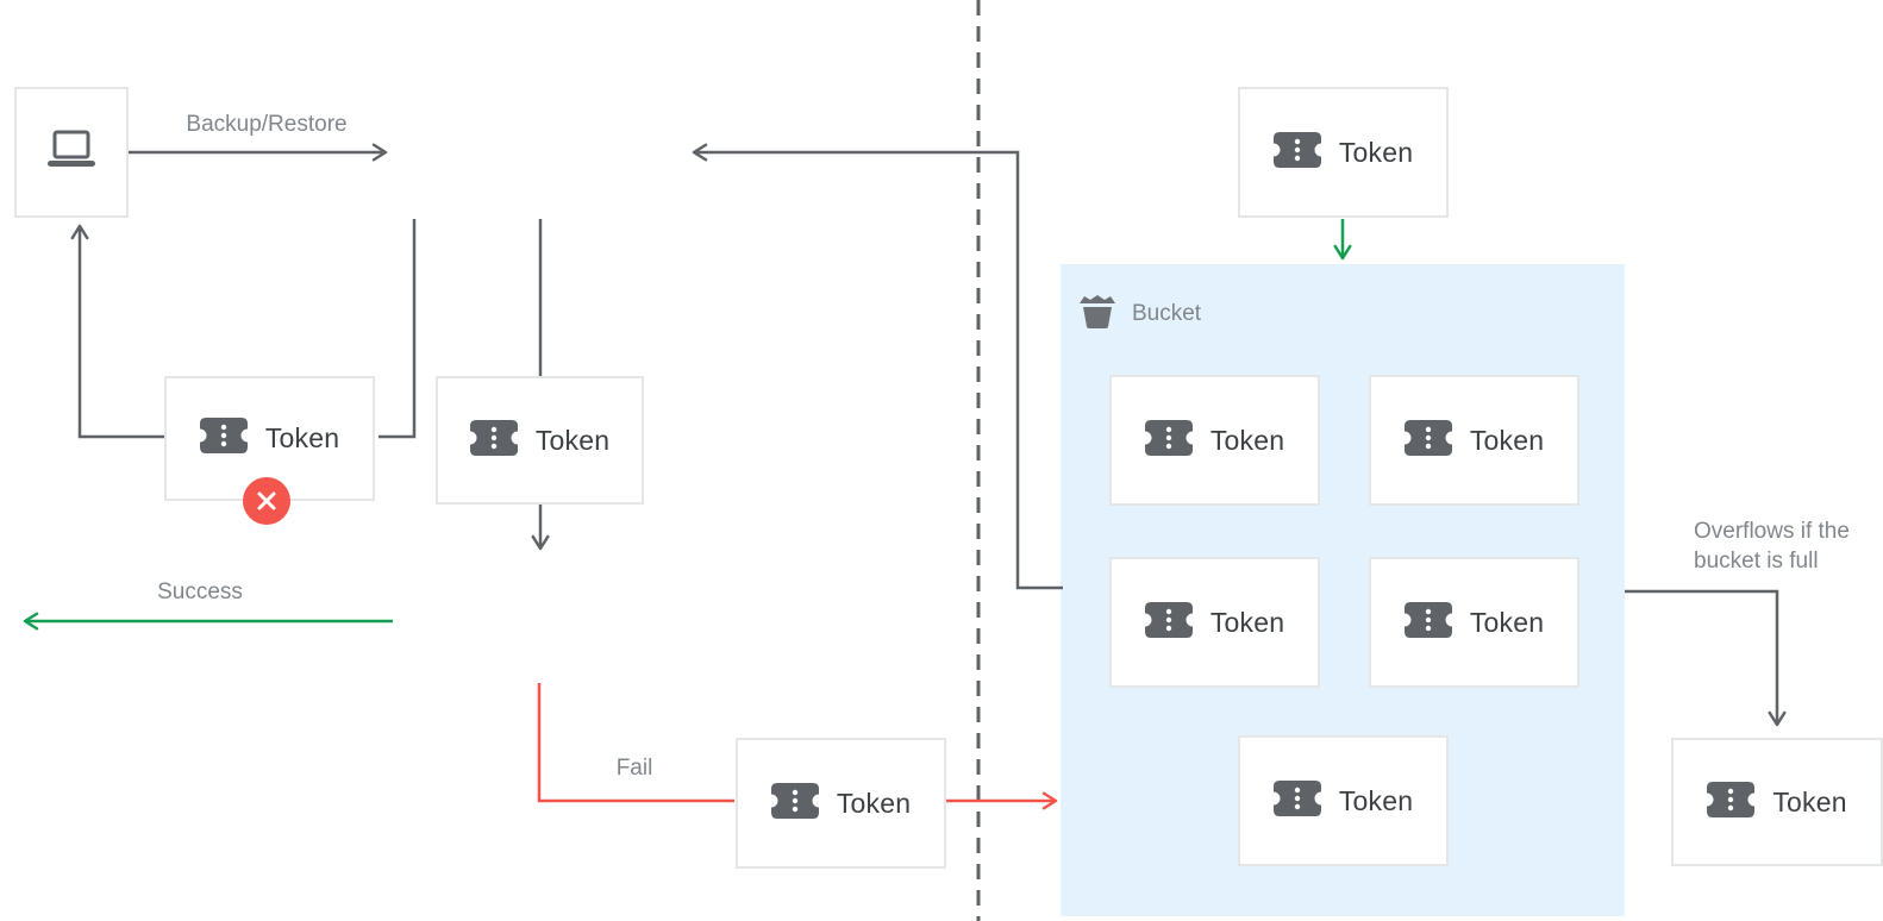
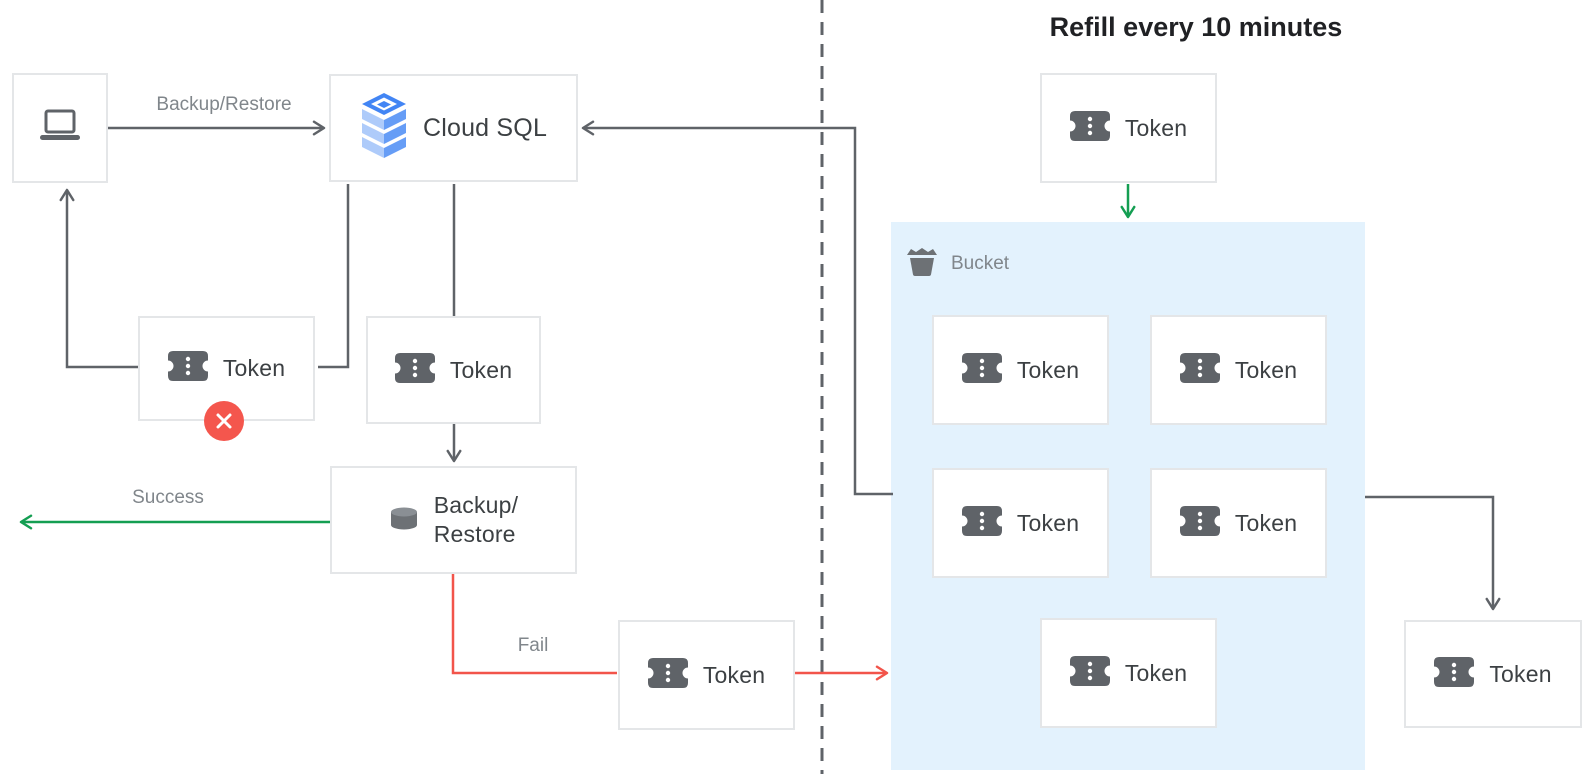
+ Refill every 10 minutes
  Backup/Restore
+ Cloud SQL
  Token
  Token
+ Backup/
+ Restore
  Success
  Fail
  Token
  Token
  Bucket
  Token
  Token
  Token
  Token
  Token
- Overflows if the
- bucket is full
  Token
